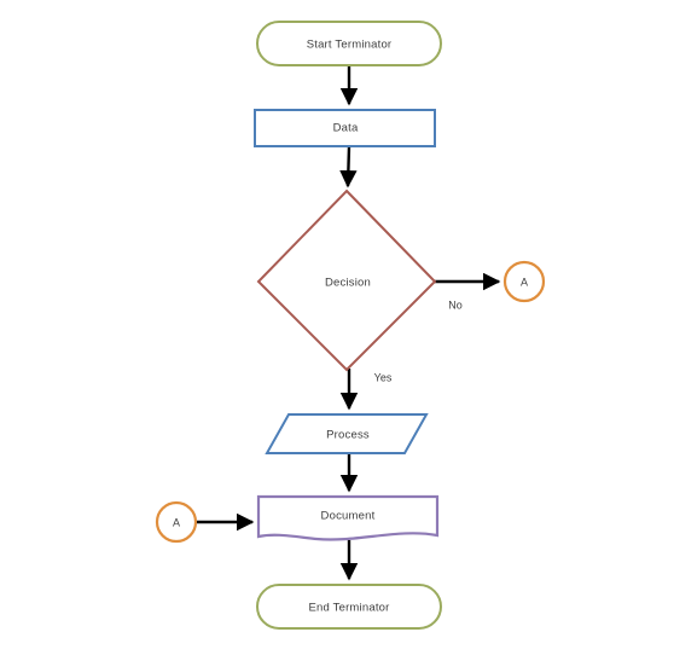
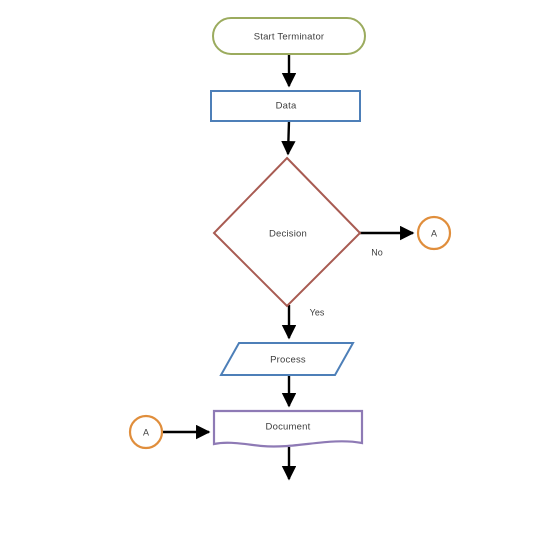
  No
  Yes
  Start Terminator
  Data
  Decision
  Process
  Document
- End Terminator
  A
  A
